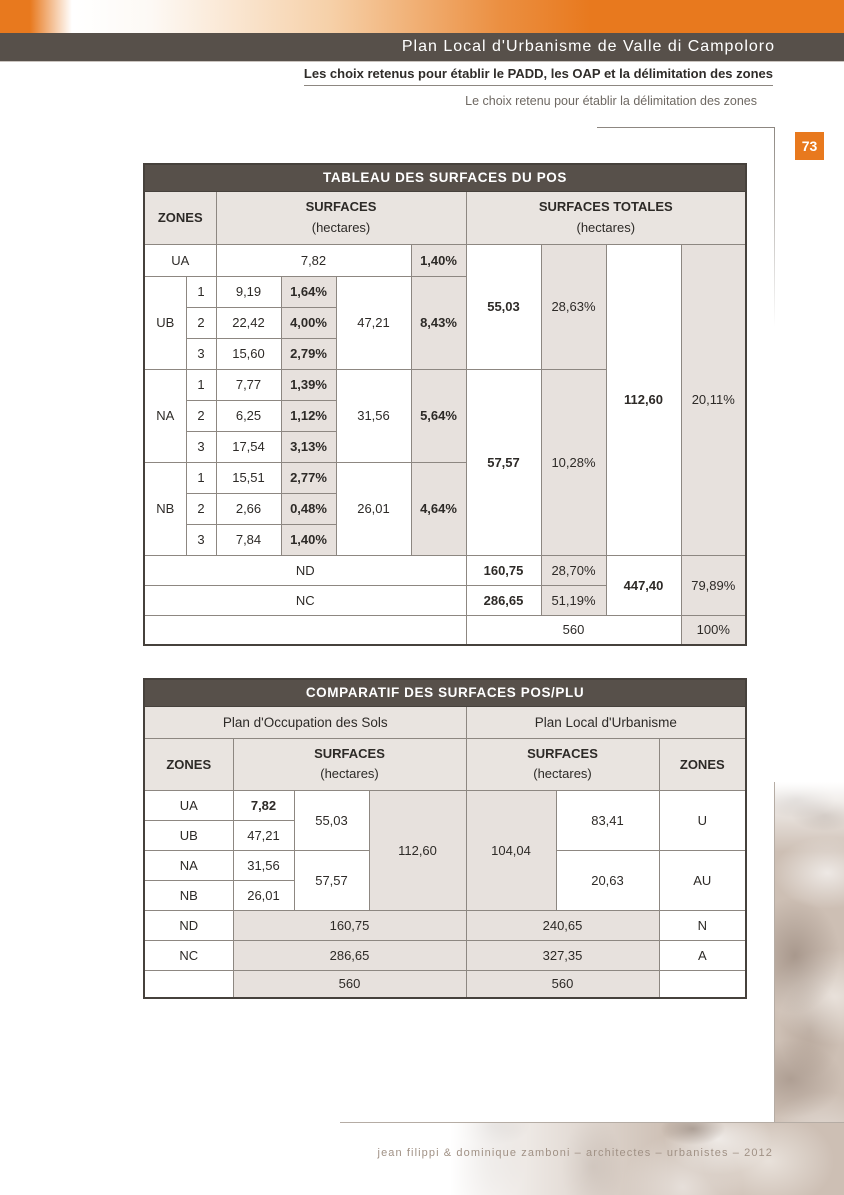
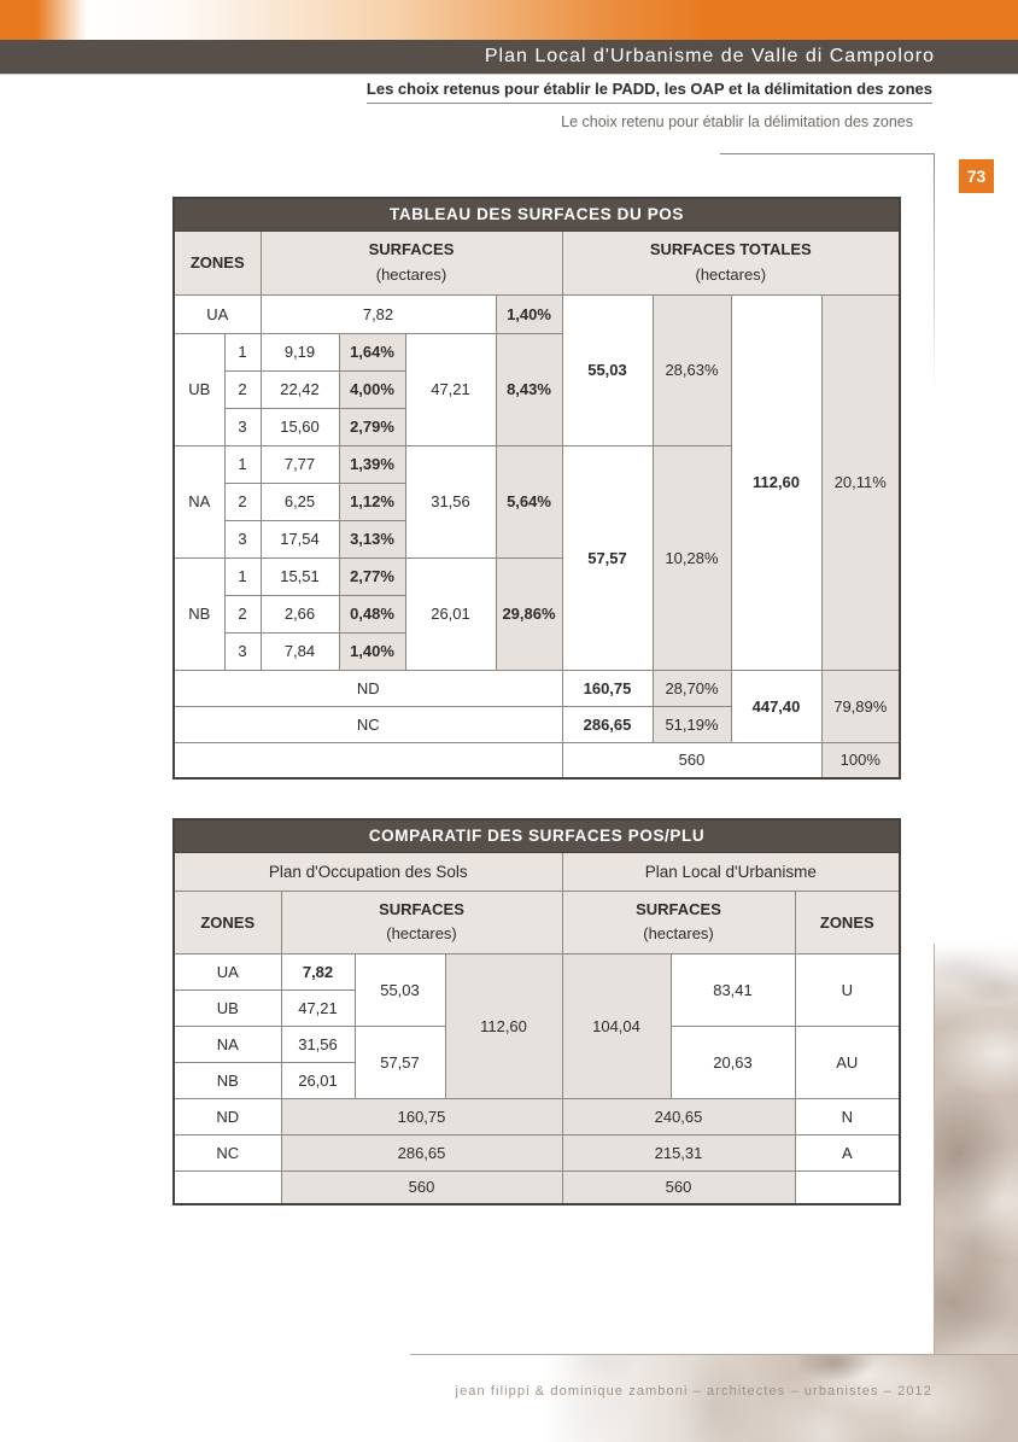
  Plan Local d'Urbanisme de Valle di Campoloro
  Les choix retenus pour établir le PADD, les OAP et la délimitation des zones
  Le choix retenu pour établir la délimitation des zones
  73
  TABLEAU DES SURFACES DU POS
  ZONES	SURFACES (hectares)	SURFACES TOTALES (hectares)
  UA	7,82	1,40%	55,03	28,63%	112,60	20,11%
  UB	1	9,19	1,64%	47,21	8,43%
  2	22,42	4,00%
  3	15,60	2,79%
  NA	1	7,77	1,39%	31,56	5,64%	57,57	10,28%
  2	6,25	1,12%
  3	17,54	3,13%
- NB	1	15,51	2,77%	26,01	4,64%
+ NB	1	15,51	2,77%	26,01	29,86%
  2	2,66	0,48%
  3	7,84	1,40%
  ND	160,75	28,70%	447,40	79,89%
  NC	286,65	51,19%
  	560	100%
  COMPARATIF DES SURFACES POS/PLU
  Plan d'Occupation des Sols	Plan Local d'Urbanisme
  ZONES	SURFACES (hectares)	SURFACES (hectares)	ZONES
  UA	7,82	55,03	112,60	104,04	83,41	U
  UB	47,21
  NA	31,56	57,57	20,63	AU
  NB	26,01
  ND	160,75	240,65	N
- NC	286,65	327,35	A
+ NC	286,65	215,31	A
  	560	560
  jean filippi & dominique zamboni – architectes – urbanistes – 2012
